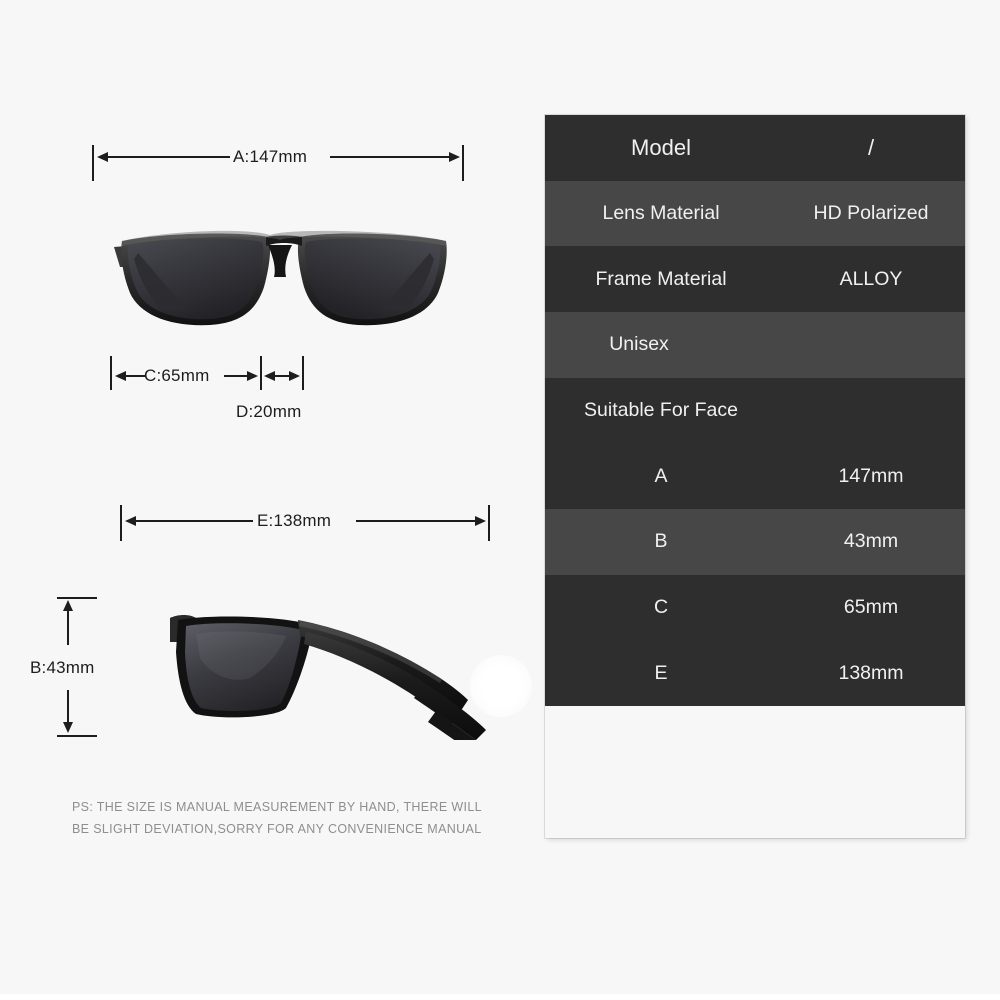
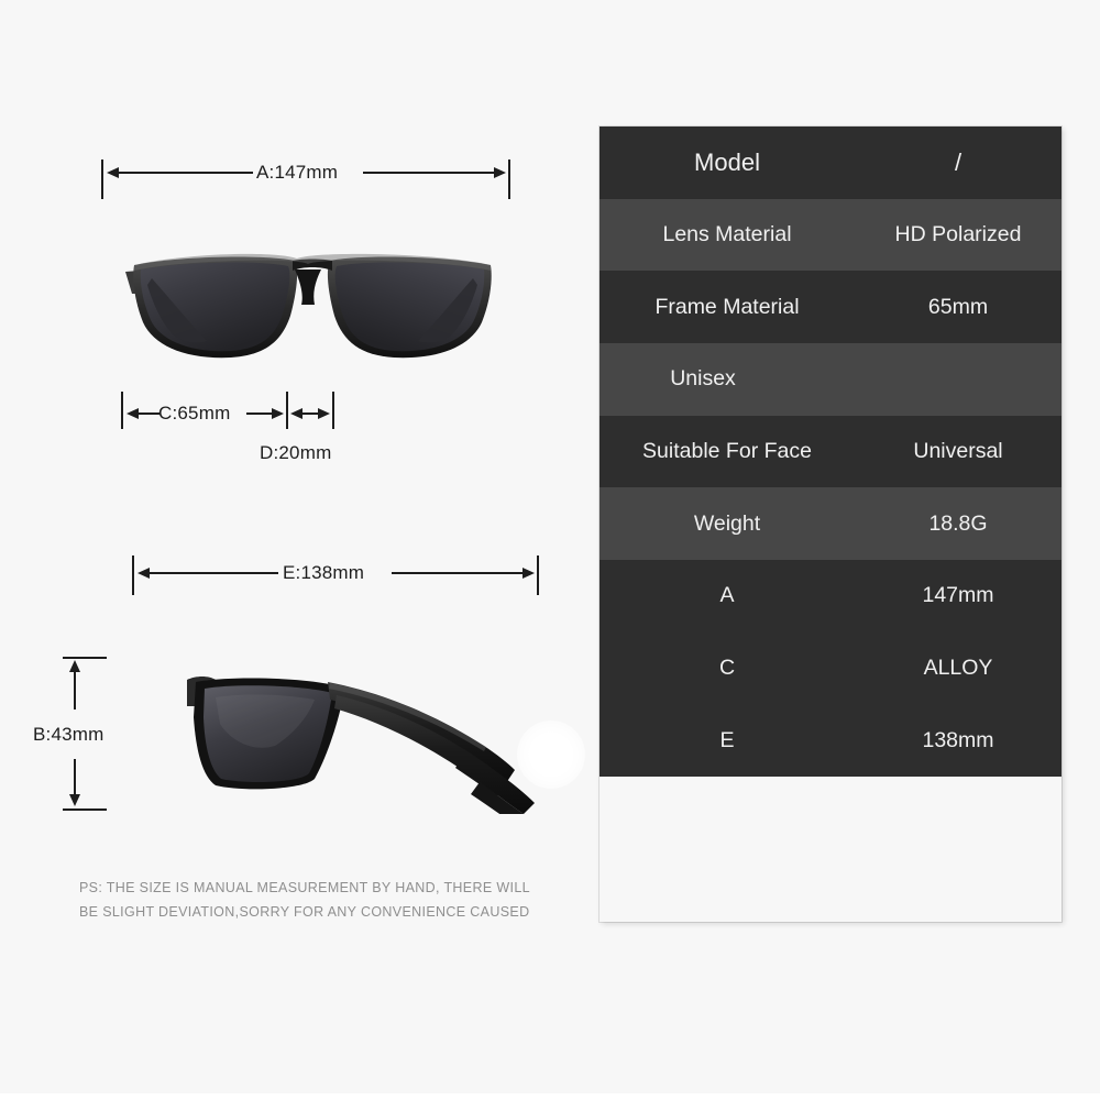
  A:147mm
  C:65mm
  D:20mm
  E:138mm
  B:43mm
  PS: THE SIZE IS MANUAL MEASUREMENT BY HAND, THERE WILL
- BE SLIGHT DEVIATION,SORRY FOR ANY CONVENIENCE MANUAL
+ BE SLIGHT DEVIATION,SORRY FOR ANY CONVENIENCE CAUSED
  Model
  /
  Lens Material
  HD Polarized
  Frame Material
- ALLOY
+ 65mm
  Unisex
  Suitable For Face
+ Universal
+ Weight
+ 18.8G
  A
  147mm
- B
- 43mm
  C
- 65mm
+ ALLOY
  E
  138mm
